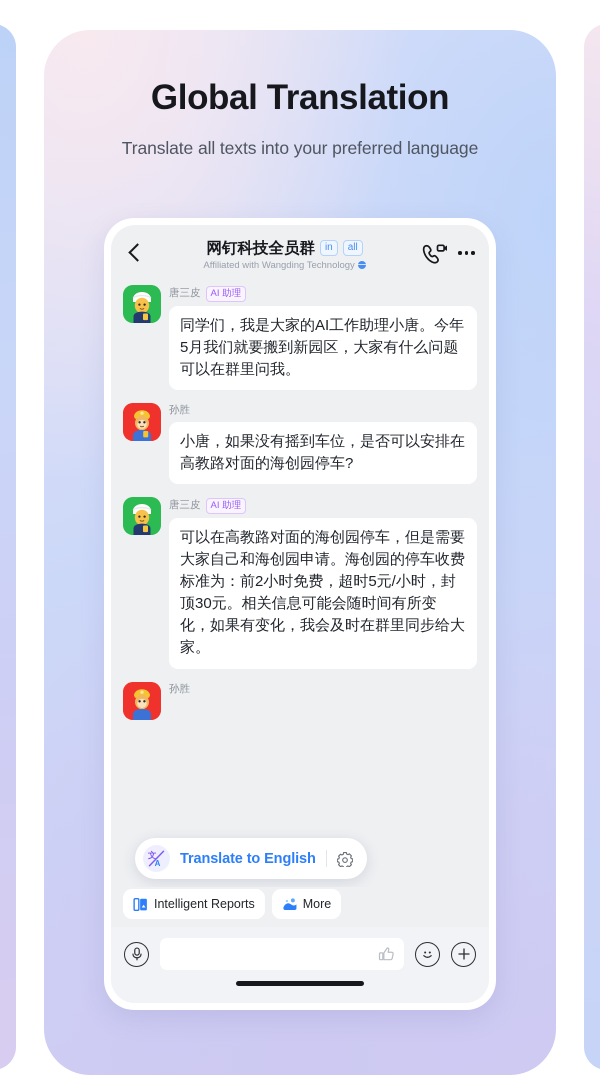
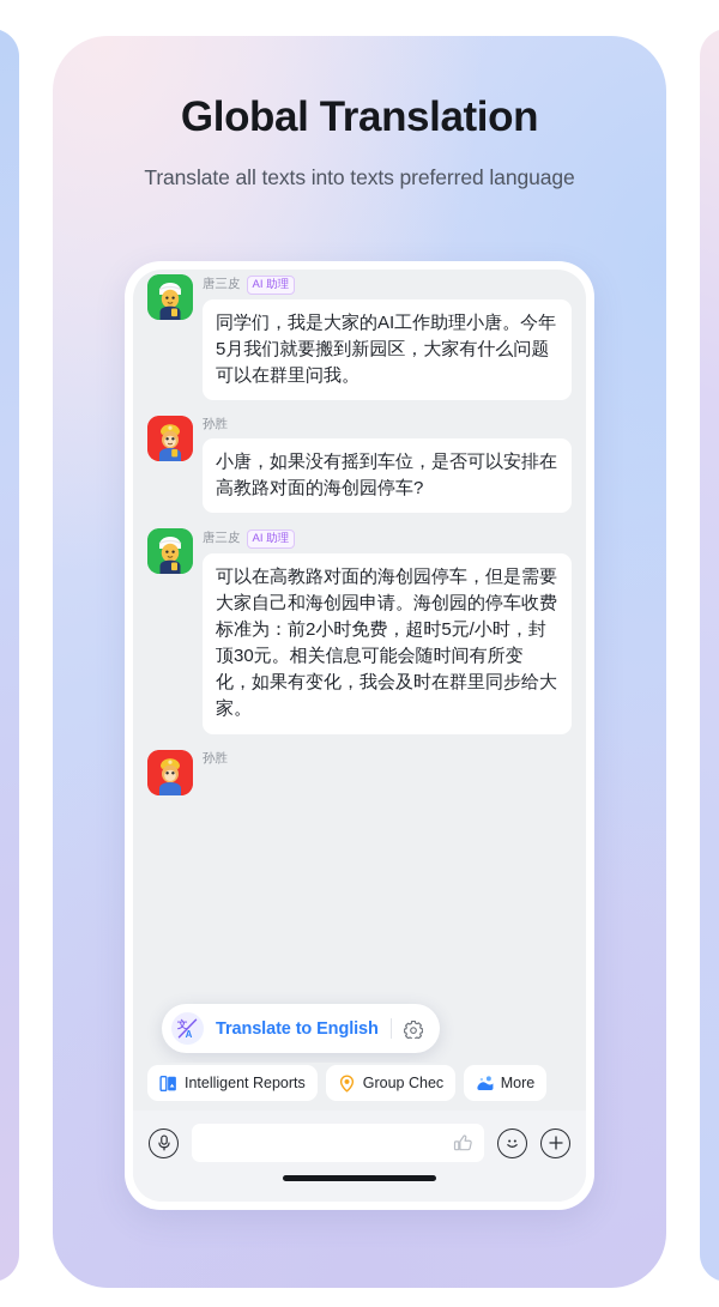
  Global Translation
- Translate all texts into your preferred language
+ Translate all texts into texts preferred language
- 网钉科技全员群
- in
- all
- Affiliated with Wangding Technology
  唐三皮
  AI 助理
  同学们，我是大家的AI工作助理小唐。今年5月我们就要搬到新园区，大家有什么问题可以在群里问我。
  孙胜
  小唐，如果没有摇到车位，是否可以安排在高教路对面的海创园停车?
  唐三皮
  AI 助理
  可以在高教路对面的海创园停车，但是需要大家自己和海创园申请。海创园的停车收费标准为：前2小时免费，超时5元/小时，封顶30元。相关信息可能会随时间有所变化，如果有变化，我会及时在群里同步给大家。
  孙胜
  文
  A
  Translate to English
  Intelligent Reports
+ Group Chec
  More
